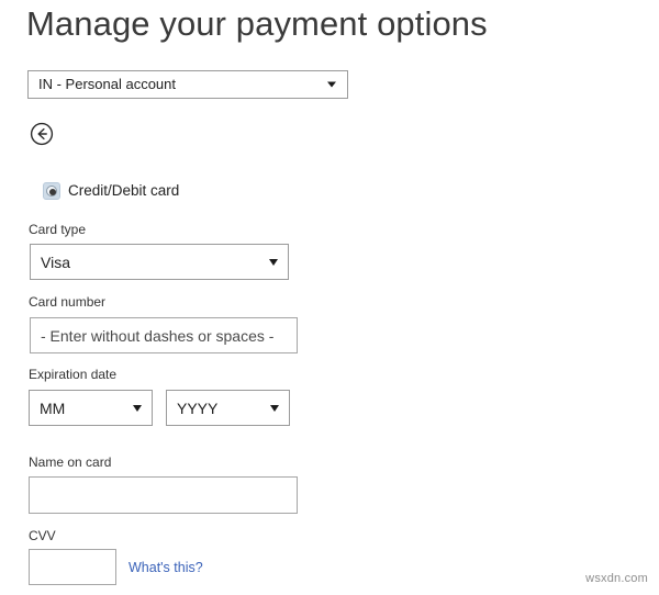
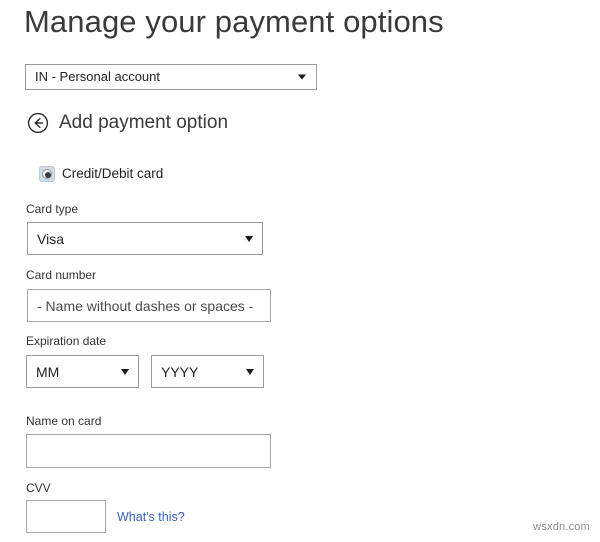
  Manage your payment options
  IN - Personal account
+ Add payment option
  Credit/Debit card
  Card type
  Visa
  Card number
- - Enter without dashes or spaces -
+ - Name without dashes or spaces -
  Expiration date
  MM
  YYYY
  Name on card
  CVV
  What's this?
  wsxdn.com
